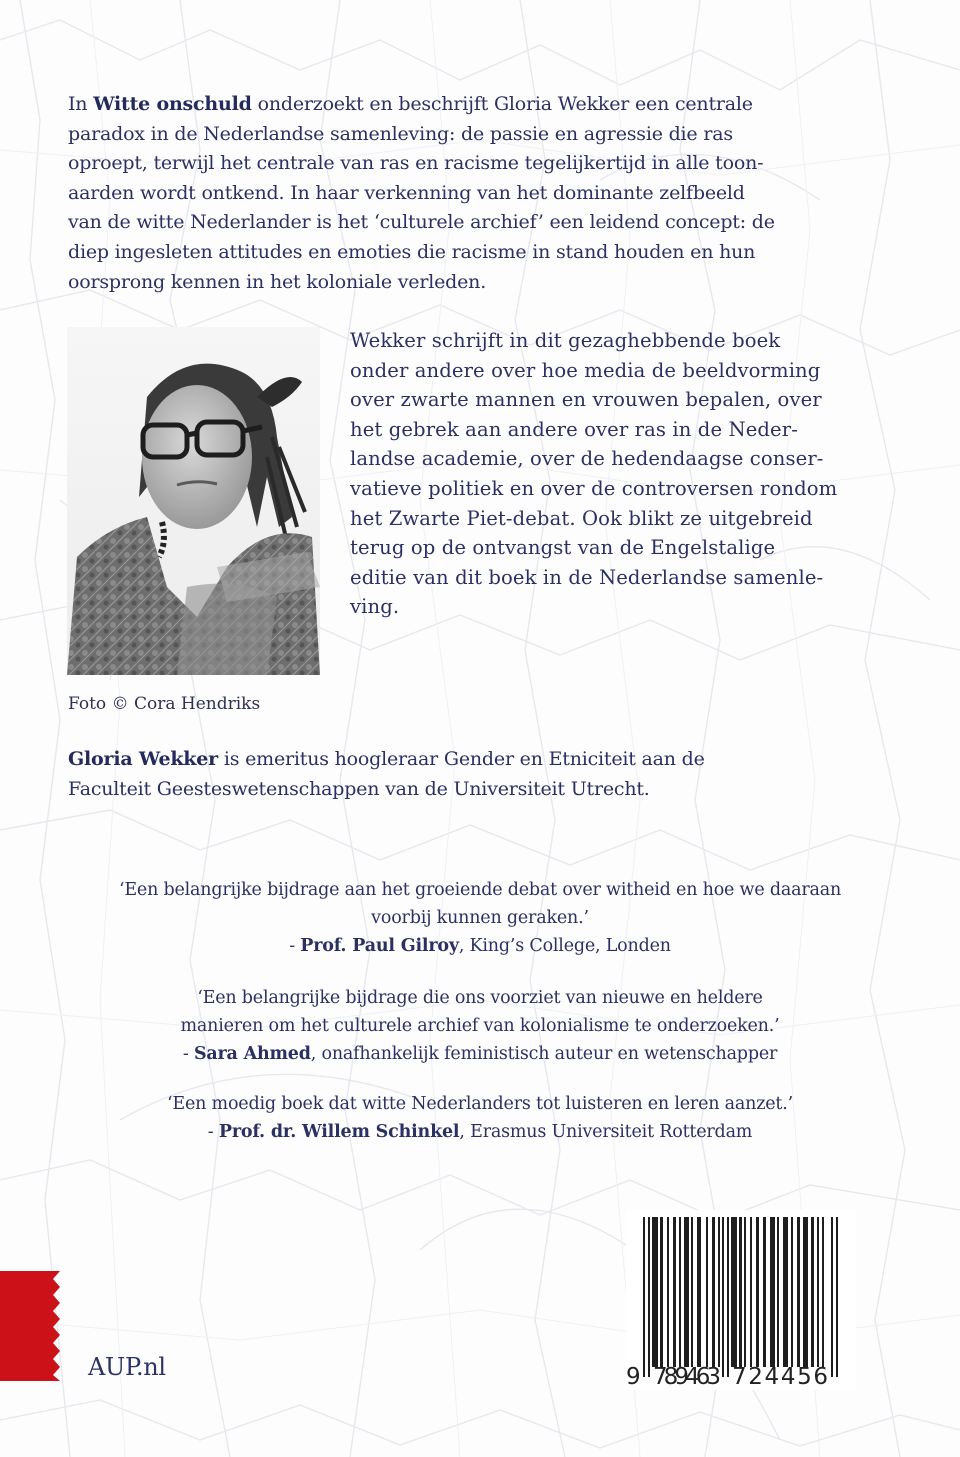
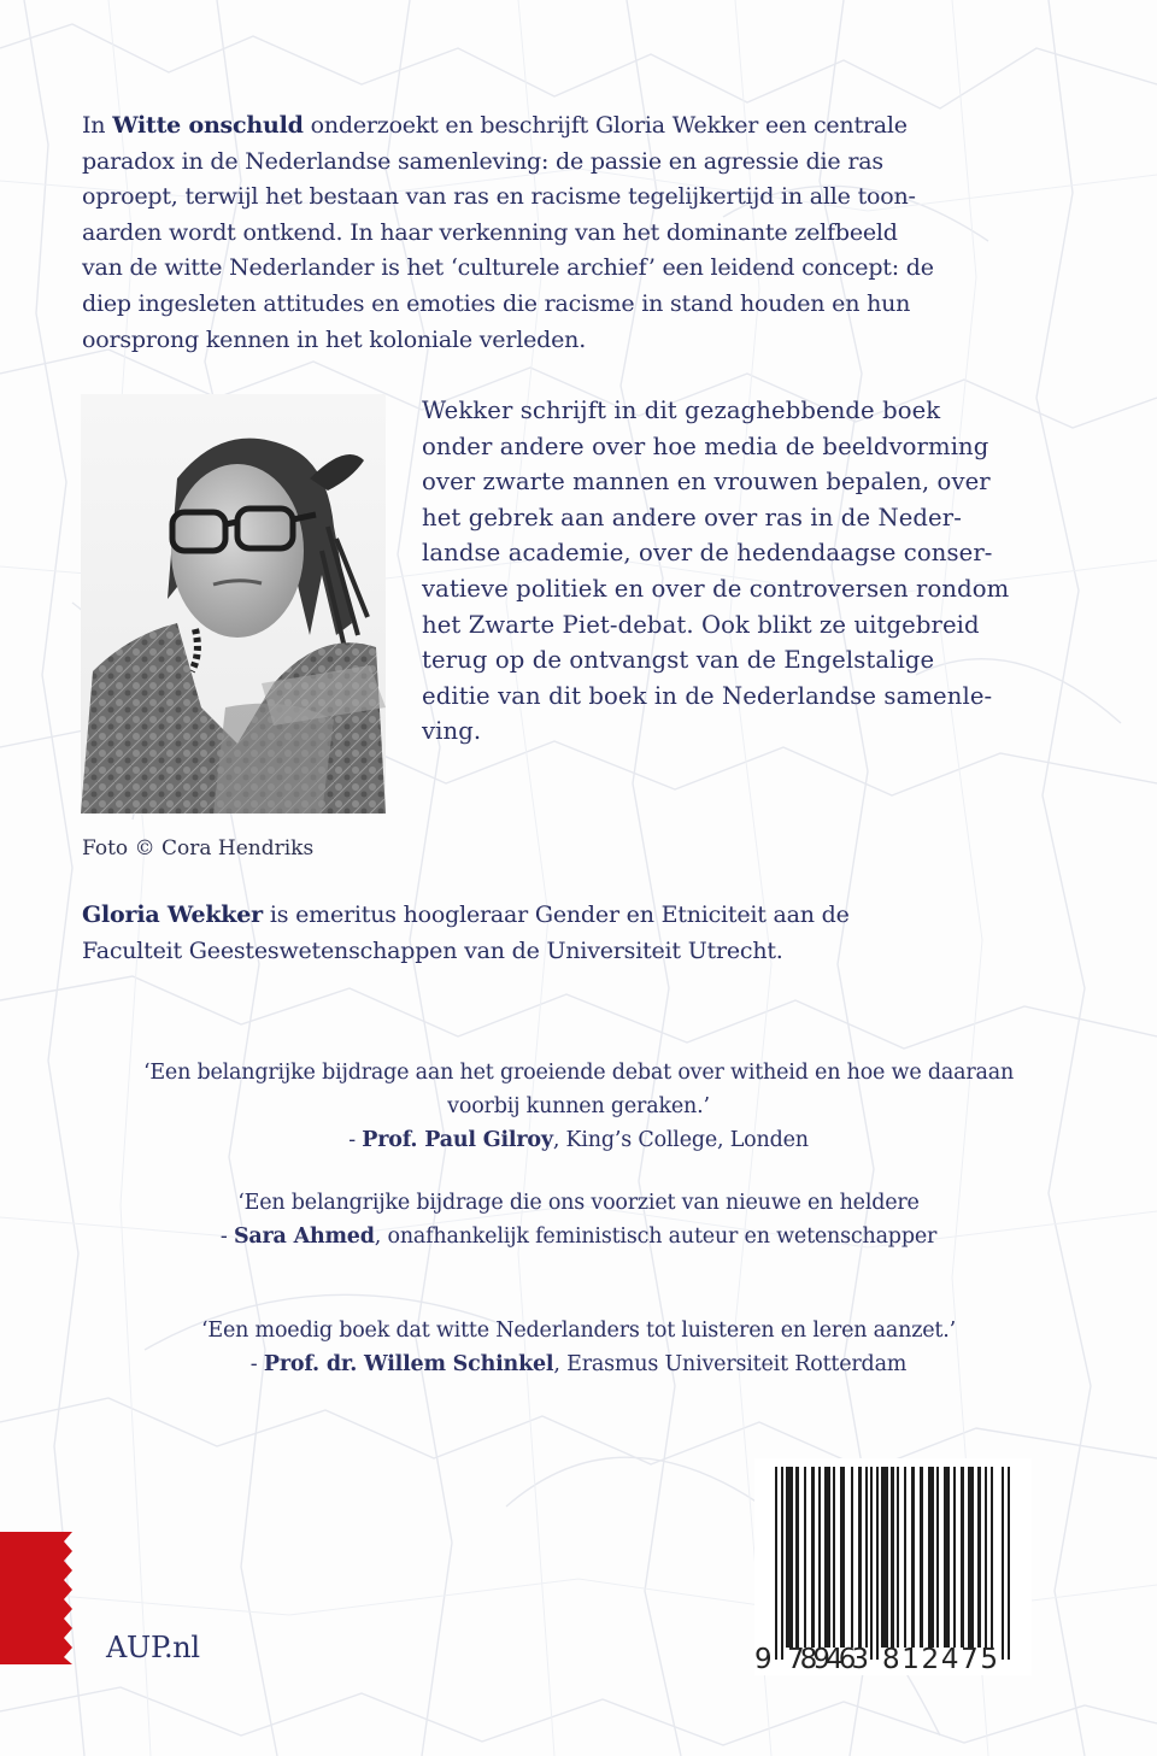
  In Witte onschuld onderzoekt en beschrijft Gloria Wekker een centrale
  paradox in de Nederlandse samenleving: de passie en agressie die ras
- oproept, terwijl het centrale van ras en racisme tegelijkertijd in alle toon-
+ oproept, terwijl het bestaan van ras en racisme tegelijkertijd in alle toon-
  aarden wordt ontkend. In haar verkenning van het dominante zelfbeeld
  van de witte Nederlander is het ‘culturele archief’ een leidend concept: de
  diep ingesleten attitudes en emoties die racisme in stand houden en hun
  oorsprong kennen in het koloniale verleden.
  Wekker schrijft in dit gezaghebbende boek
  onder andere over hoe media de beeldvorming
  over zwarte mannen en vrouwen bepalen, over
  het gebrek aan andere over ras in de Neder-
  landse academie, over de hedendaagse conser-
  vatieve politiek en over de controversen rondom
  het Zwarte Piet-debat. Ook blikt ze uitgebreid
  terug op de ontvangst van de Engelstalige
  editie van dit boek in de Nederlandse samenle-
  ving.
  Foto © Cora Hendriks
  Gloria Wekker is emeritus hoogleraar Gender en Etniciteit aan de
  Faculteit Geesteswetenschappen van de Universiteit Utrecht.
  ‘Een belangrijke bijdrage aan het groeiende debat over witheid en hoe we daaraan
  voorbij kunnen geraken.’
  - Prof. Paul Gilroy, King’s College, Londen
  ‘Een belangrijke bijdrage die ons voorziet van nieuwe en heldere
- manieren om het culturele archief van kolonialisme te onderzoeken.’
  - Sara Ahmed, onafhankelijk feministisch auteur en wetenschapper
  ‘Een moedig boek dat witte Nederlanders tot luisteren en leren aanzet.’
  - Prof. dr. Willem Schinkel, Erasmus Universiteit Rotterdam
  AUP.nl
  9
  789463
- 724456
+ 812475
